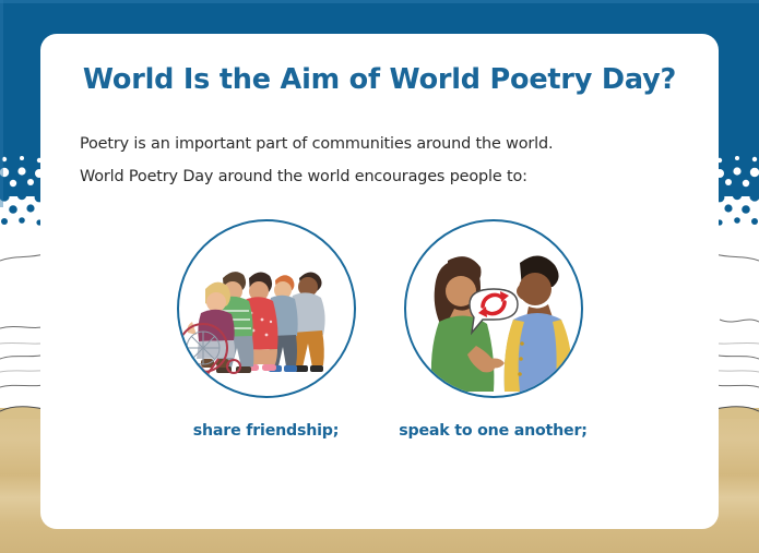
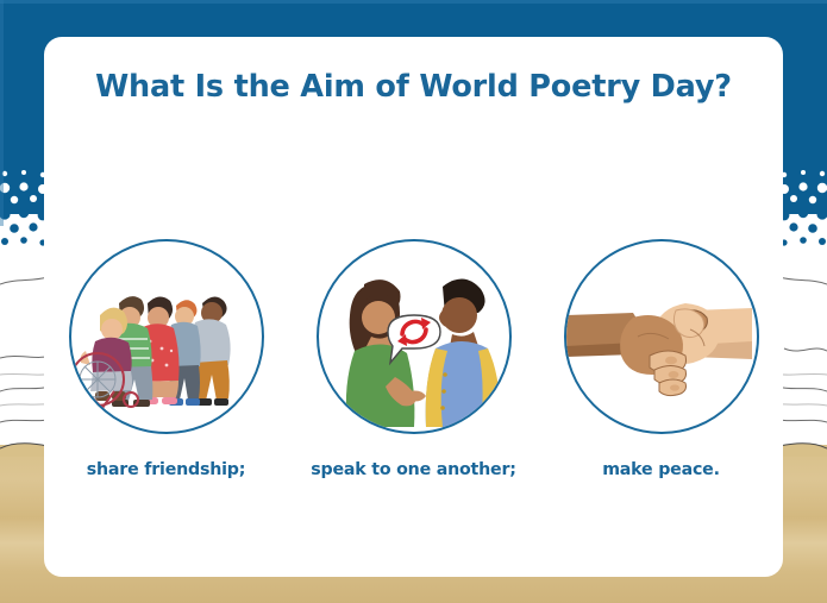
- World Is the Aim of World Poetry Day?
+ What Is the Aim of World Poetry Day?
- Poetry is an important part of communities around the world.
- World Poetry Day around the world encourages people to:
  share friendship;
  speak to one another;
+ make peace.
